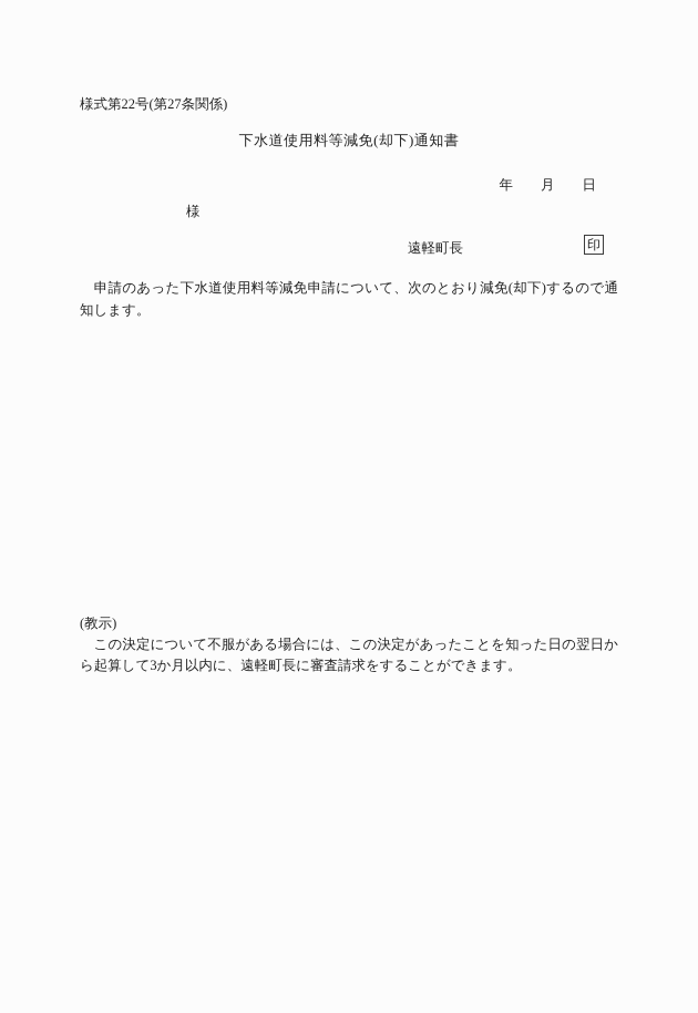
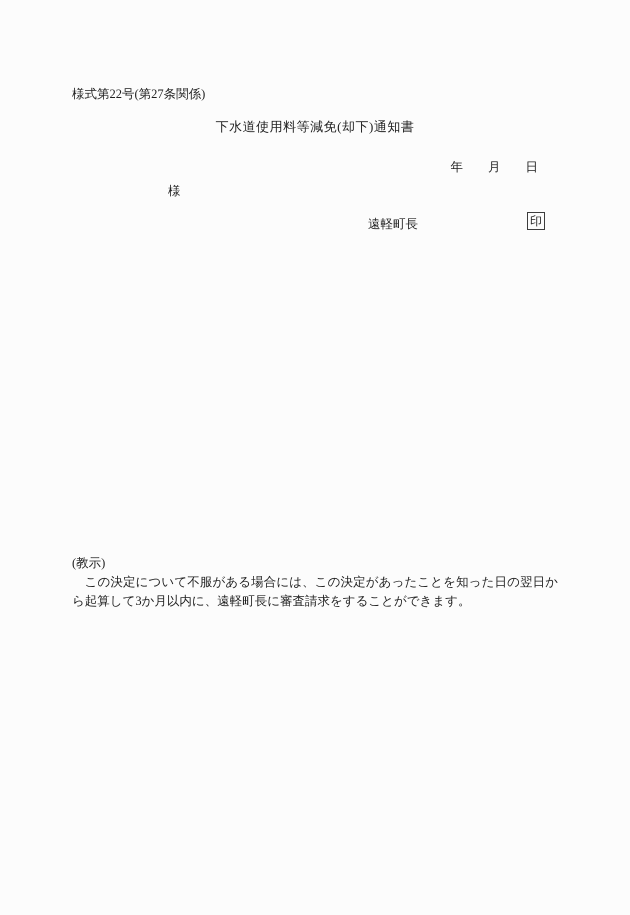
  様式第22号(第27条関係)
  下水道使用料等減免(却下)通知書
  年 月 日
  様
  遠軽町長
  印
- 申請のあった下水道使用料等減免申請について、次のとおり減免(却下)するので通知します。
  (教示)
  この決定について不服がある場合には、この決定があったことを知った日の翌日から起算して3か月以内に、遠軽町長に審査請求をすることができます。
